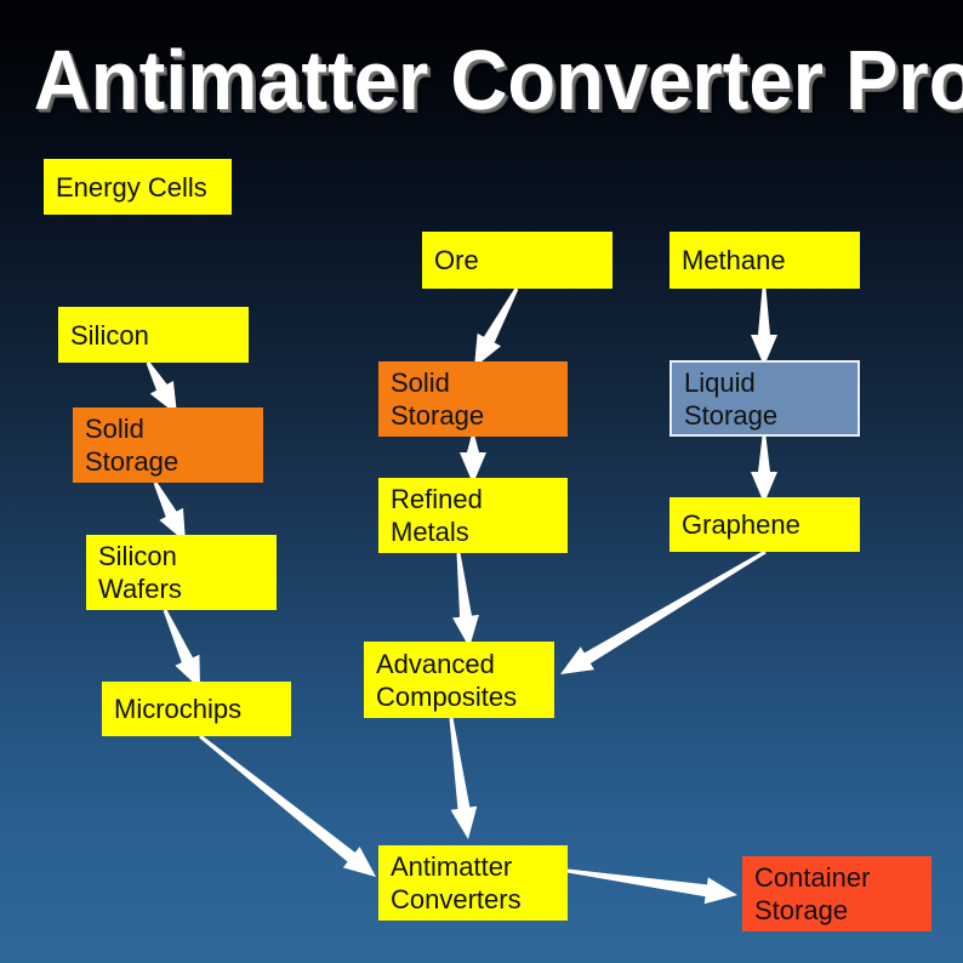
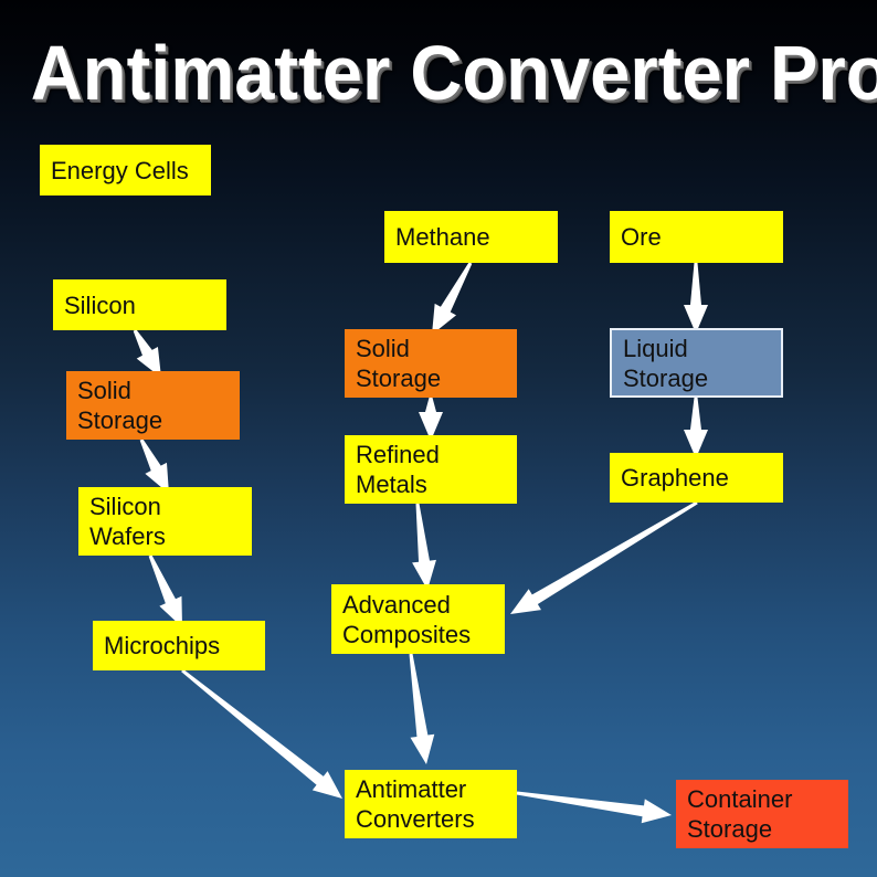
  Antimatter Converter Pr
  Energy Cells
  Silicon
  Solid
  Storage
  Silicon
  Wafers
  Microchips
- Ore
+ Methane
  Solid
  Storage
  Refined
  Metals
  Advanced
  Composites
  Antimatter
  Converters
- Methane
+ Ore
  Liquid
  Storage
  Graphene
  Container
  Storage
